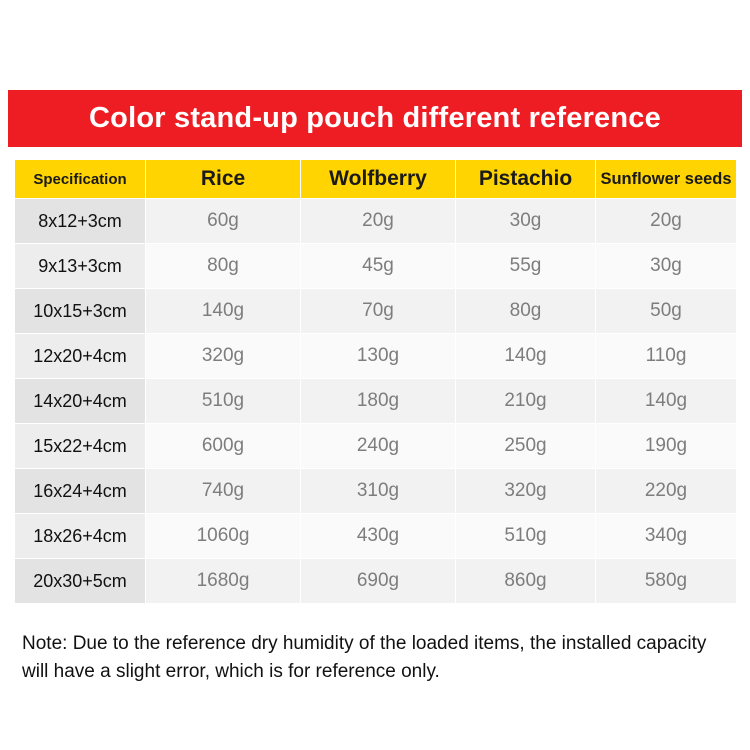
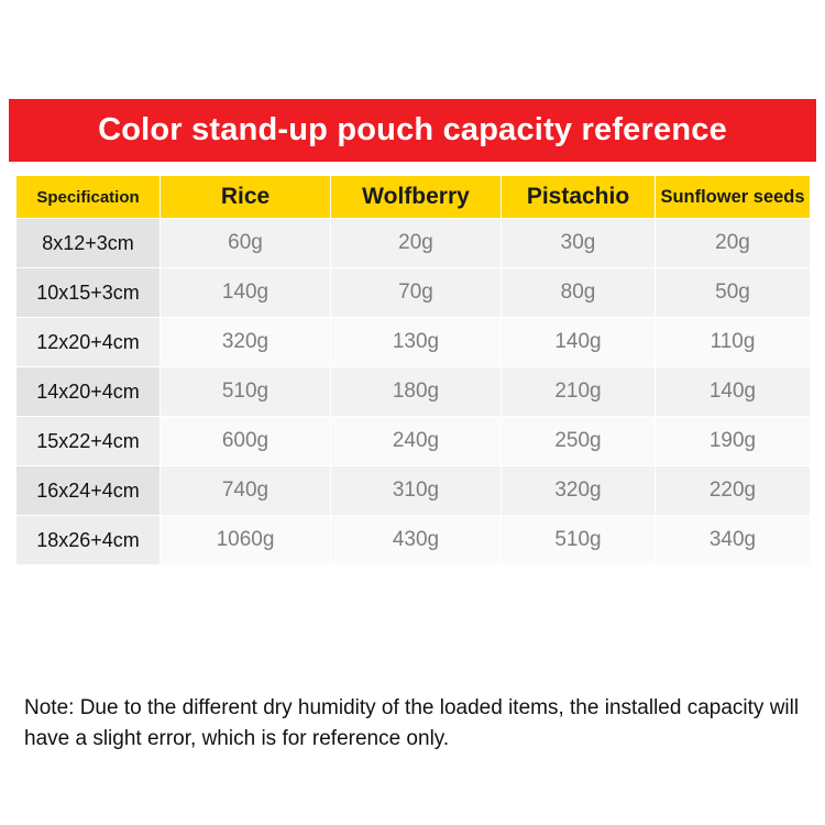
- Color stand-up pouch different reference
+ Color stand-up pouch capacity reference
  Specification	Rice	Wolfberry	Pistachio	Sunflower seeds
  8x12+3cm	60g	20g	30g	20g
- 9x13+3cm	80g	45g	55g	30g
  10x15+3cm	140g	70g	80g	50g
  12x20+4cm	320g	130g	140g	110g
  14x20+4cm	510g	180g	210g	140g
  15x22+4cm	600g	240g	250g	190g
  16x24+4cm	740g	310g	320g	220g
  18x26+4cm	1060g	430g	510g	340g
- 20x30+5cm	1680g	690g	860g	580g
- Note: Due to the reference dry humidity of the loaded items, the installed capacity will have a slight error, which is for reference only.
+ Note: Due to the different dry humidity of the loaded items, the installed capacity will have a slight error, which is for reference only.
